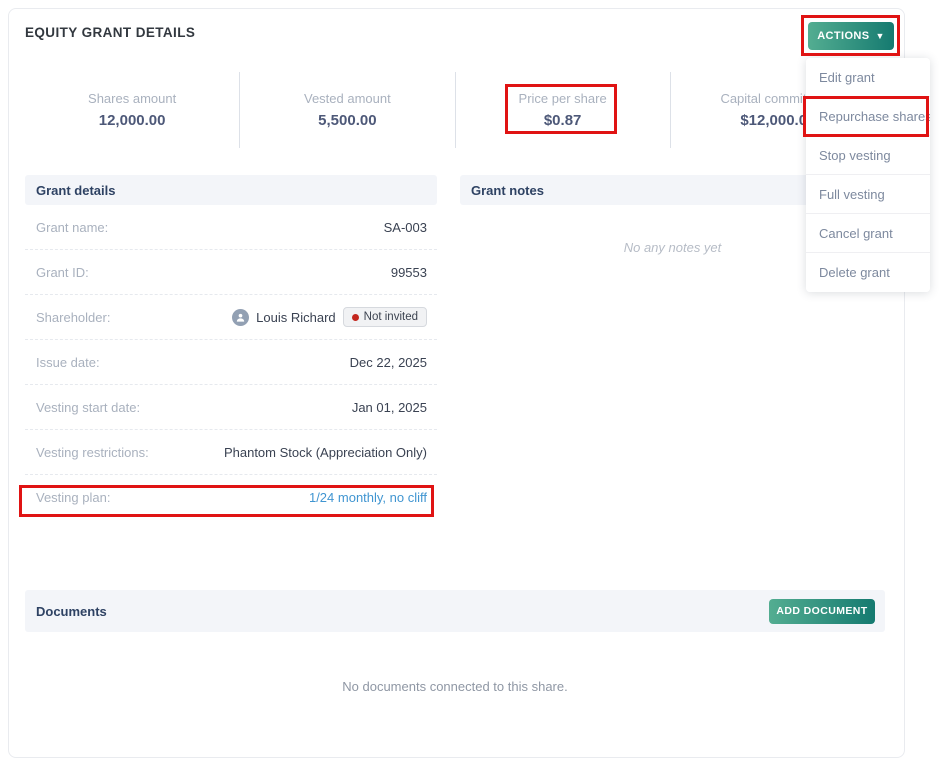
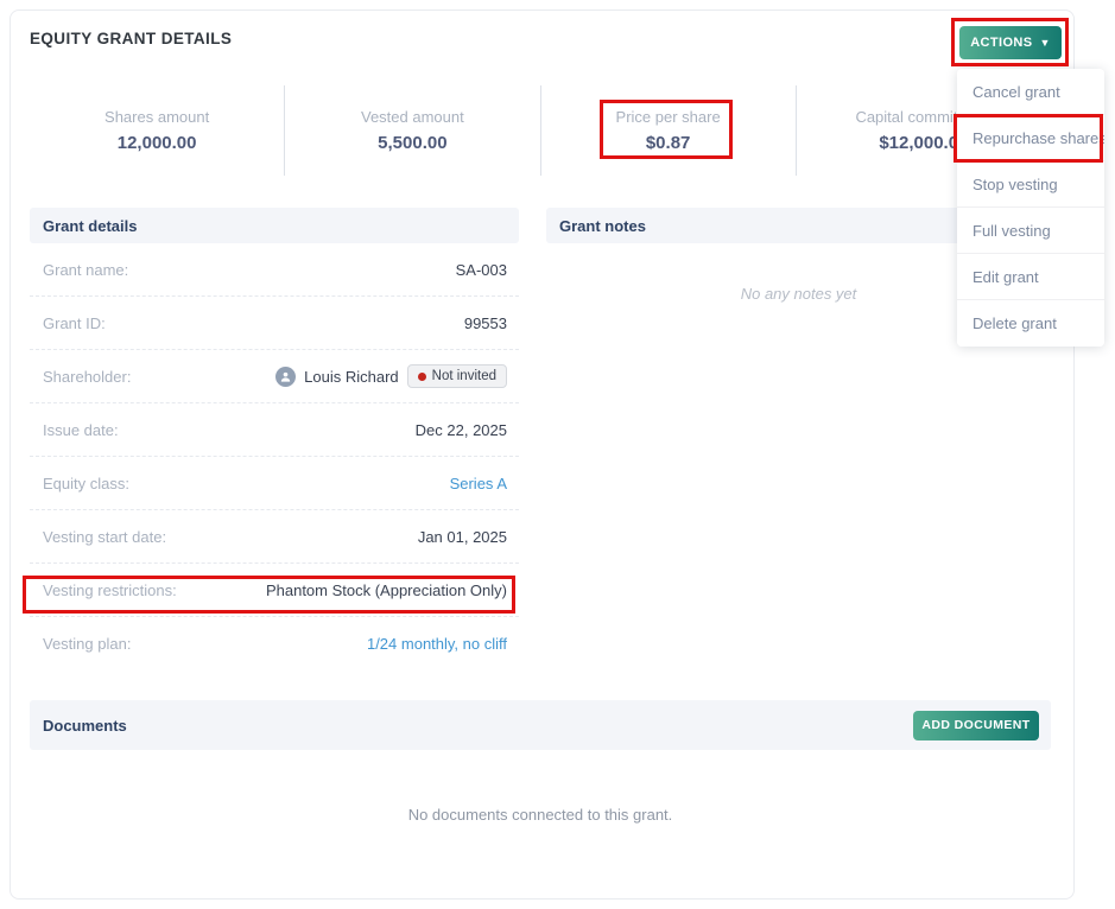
  EQUITY GRANT DETAILS
  ACTIONS
  ▼
  Shares amount
  12,000.00
  Vested amount
  5,500.00
  Price per share
  $0.87
  Capital commit
  $12,000.0
  Grant details
  Grant name:
  SA-003
  Grant ID:
  99553
  Shareholder:
  Louis Richard
  Not invited
  Issue date:
  Dec 22, 2025
+ Equity class:
+ Series A
  Vesting start date:
  Jan 01, 2025
  Vesting restrictions:
  Phantom Stock (Appreciation Only)
  Vesting plan:
  1/24 monthly, no cliff
  Grant notes
  No any notes yet
  Documents
  ADD DOCUMENT
- No documents connected to this share.
+ No documents connected to this grant.
- Edit grant
+ Cancel grant
  Repurchase shares
  Stop vesting
  Full vesting
- Cancel grant
+ Edit grant
  Delete grant
